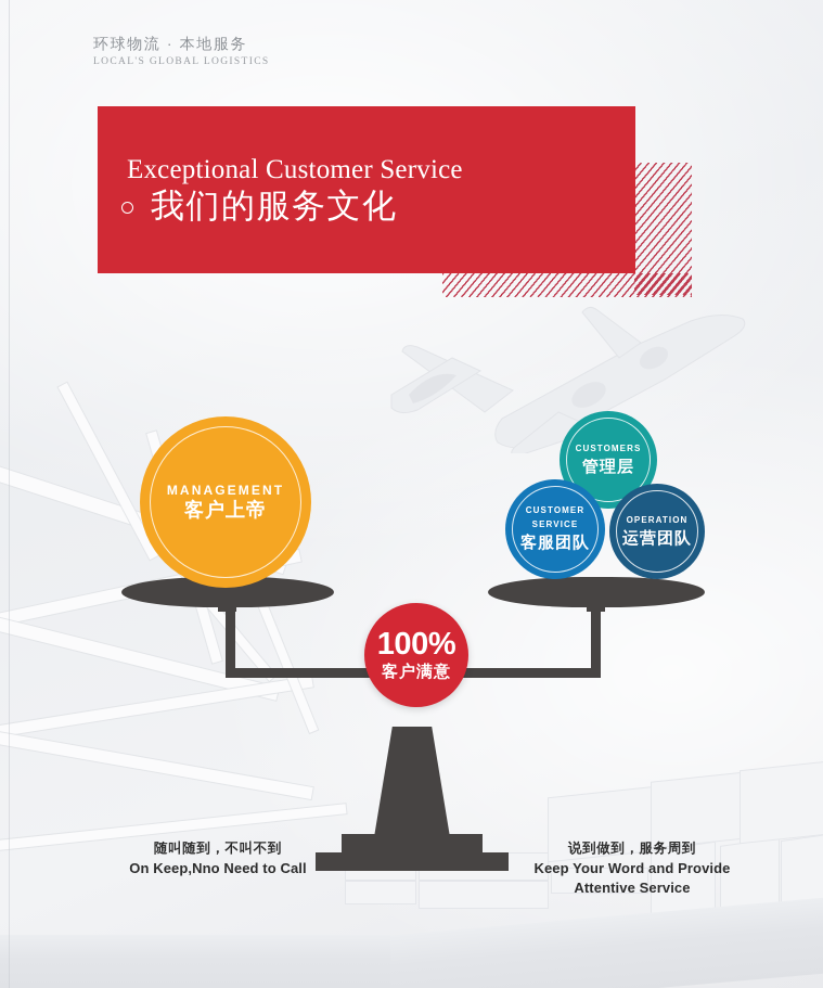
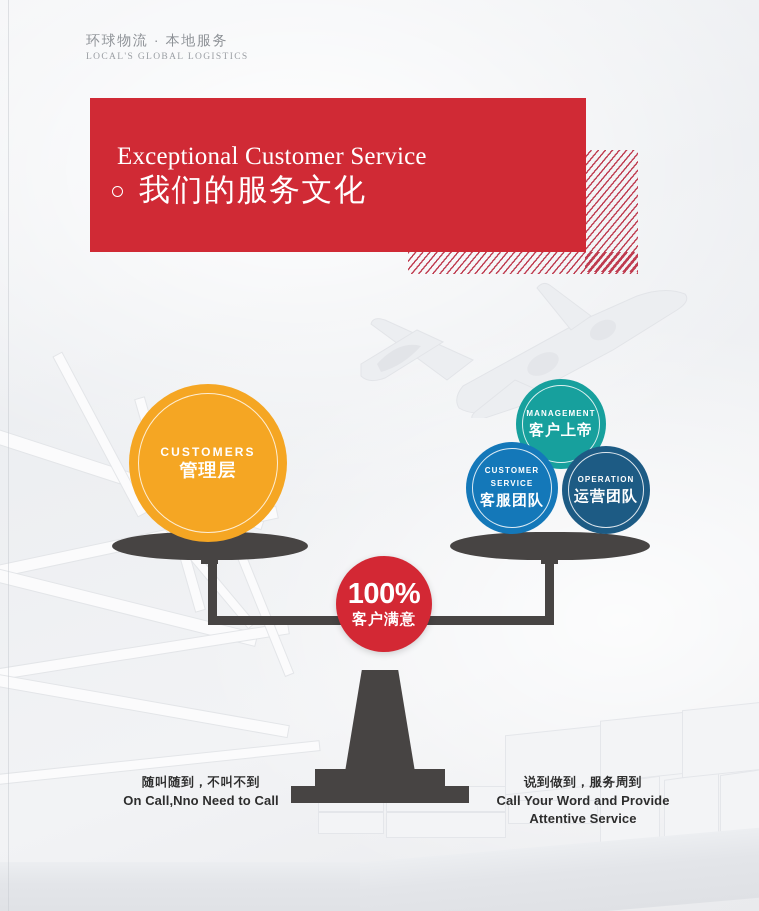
  环球物流 · 本地服务
  LOCAL'S GLOBAL LOGISTICS
  Exceptional Customer Service
  我们的服务文化
- MANAGEMENT
+ CUSTOMERS
- 客户上帝
+ 管理层
- CUSTOMERS
+ MANAGEMENT
- 管理层
+ 客户上帝
  CUSTOMER
  SERVICE
  客服团队
  OPERATION
  运营团队
  100%
  客户满意
  随叫随到，不叫不到
- On Keep,Nno Need to Call
+ On Call,Nno Need to Call
  说到做到，服务周到
- Keep Your Word and Provide
+ Call Your Word and Provide
  Attentive Service
